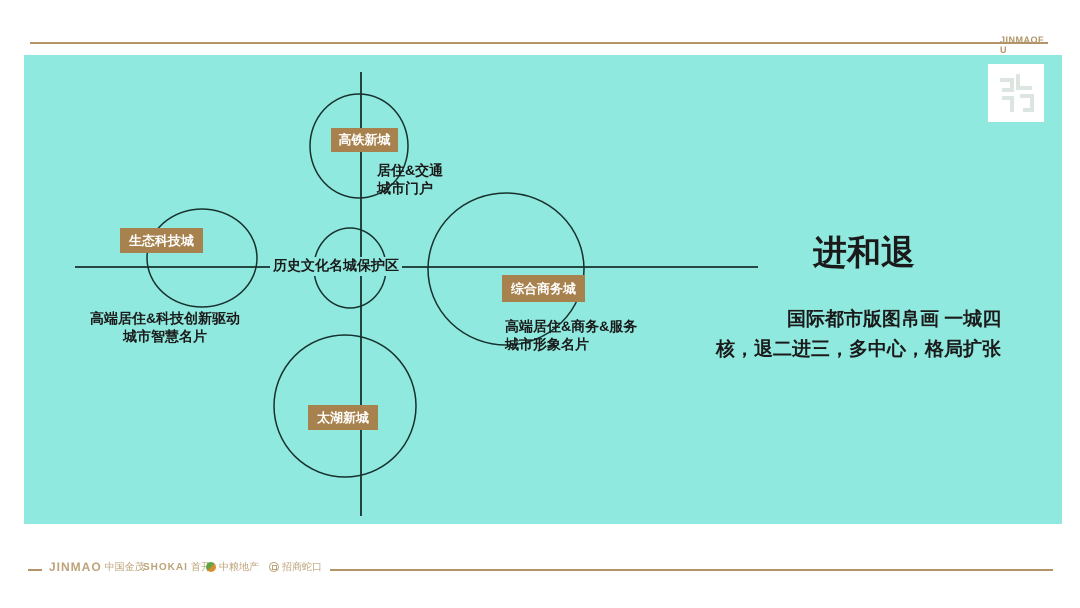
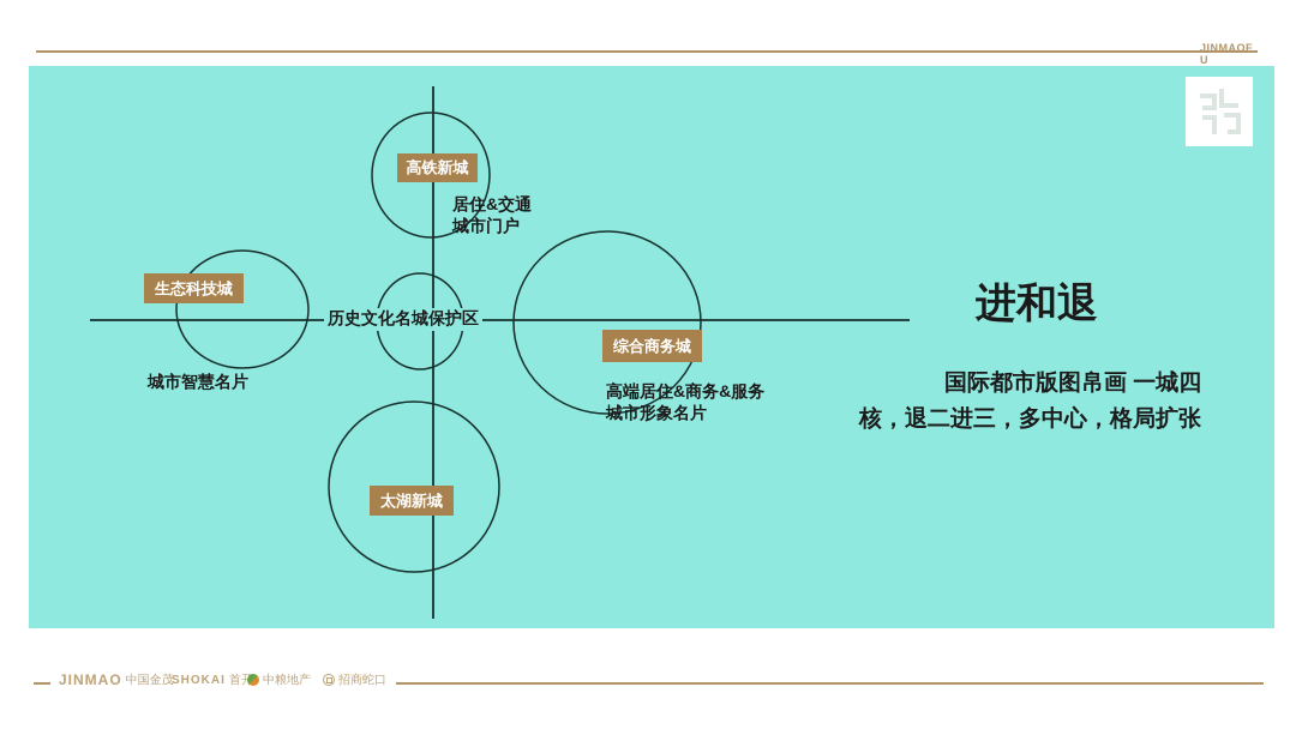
  JINMAOF
  U
  高铁新城
  居住&交通
  城市门户
  生态科技城
- 高端居住&科技创新驱动
  城市智慧名片
  历史文化名城保护区
  综合商务城
  高端居住&商务&服务
  城市形象名片
  太湖新城
  进和退
  国际都市版图帛画 一城四
  核，退二进三，多中心，格局扩张
  JINMAO
  中国金茂
  SHOKAI
  中粮地产
  招商蛇口
